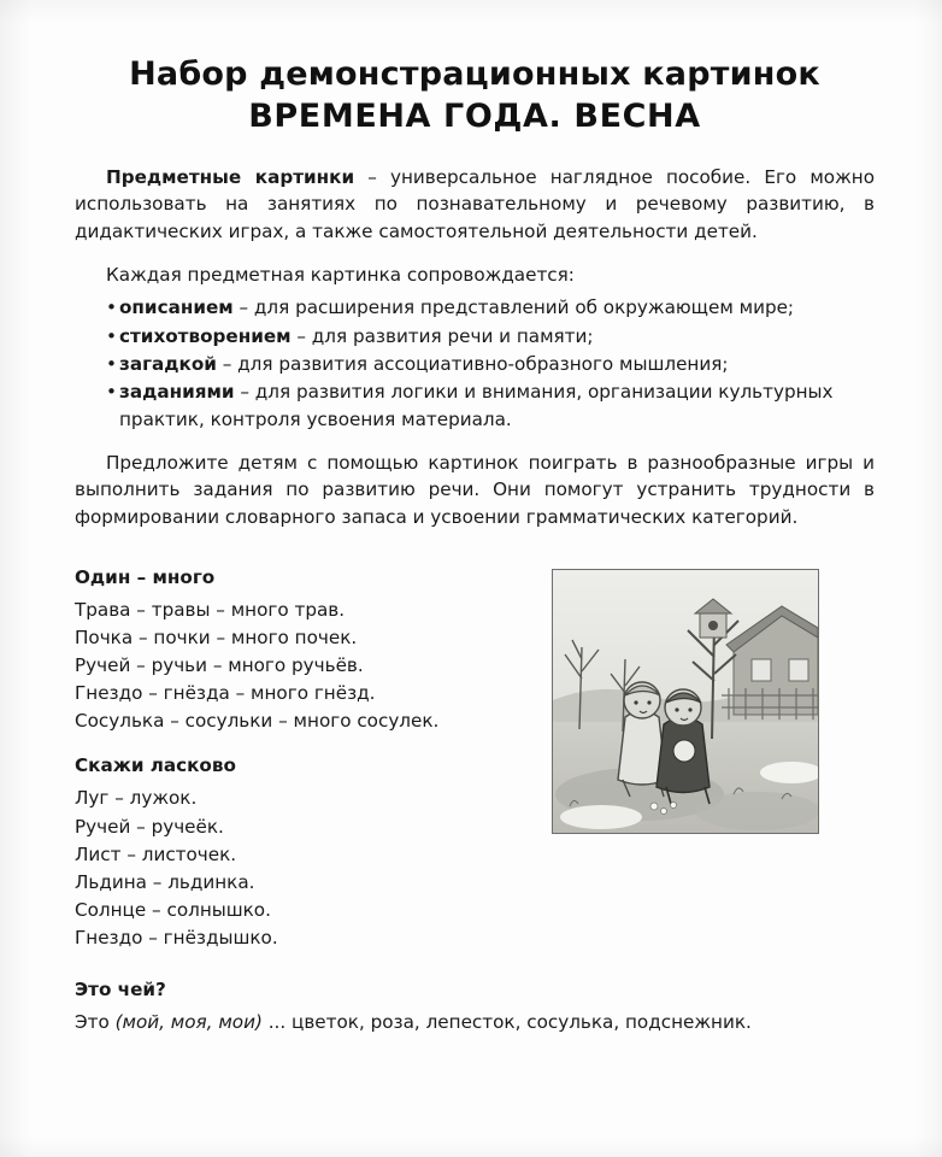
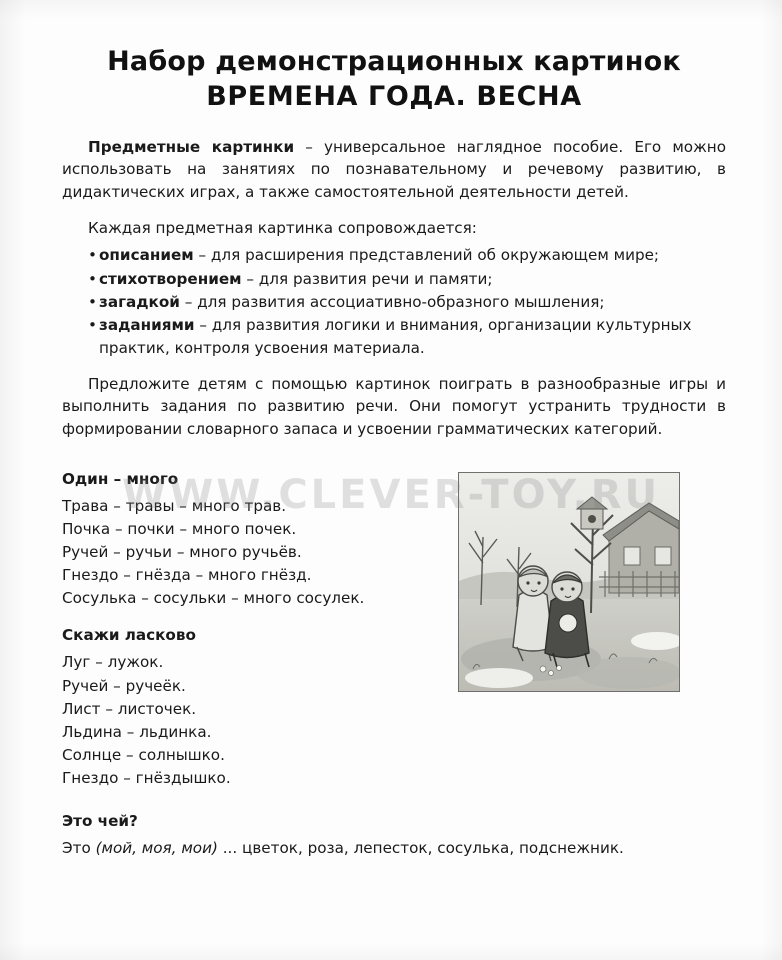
+ WWW.CLEVER-TOY.RU
